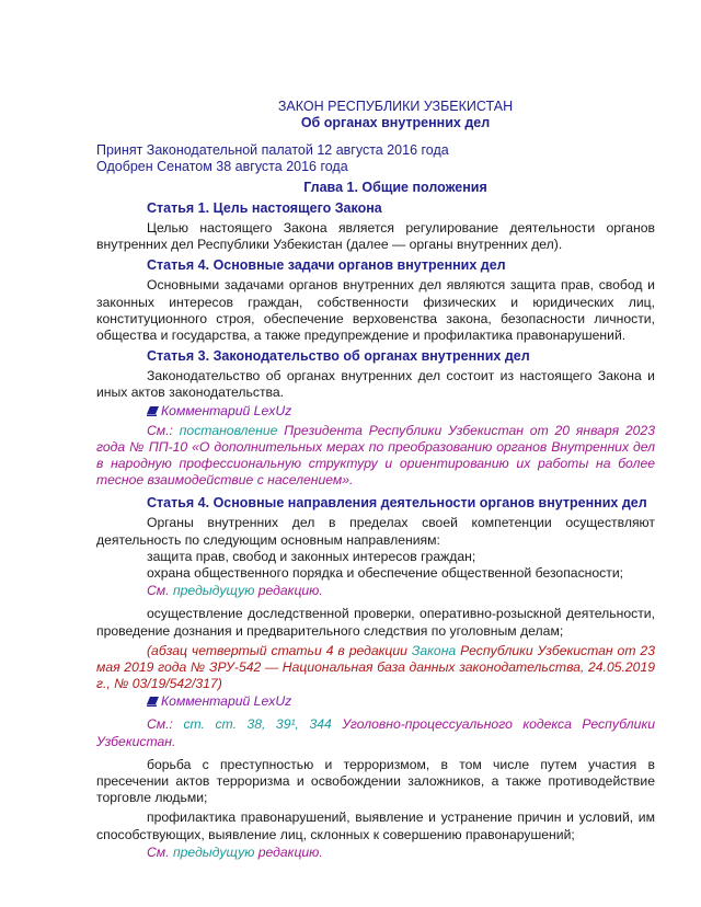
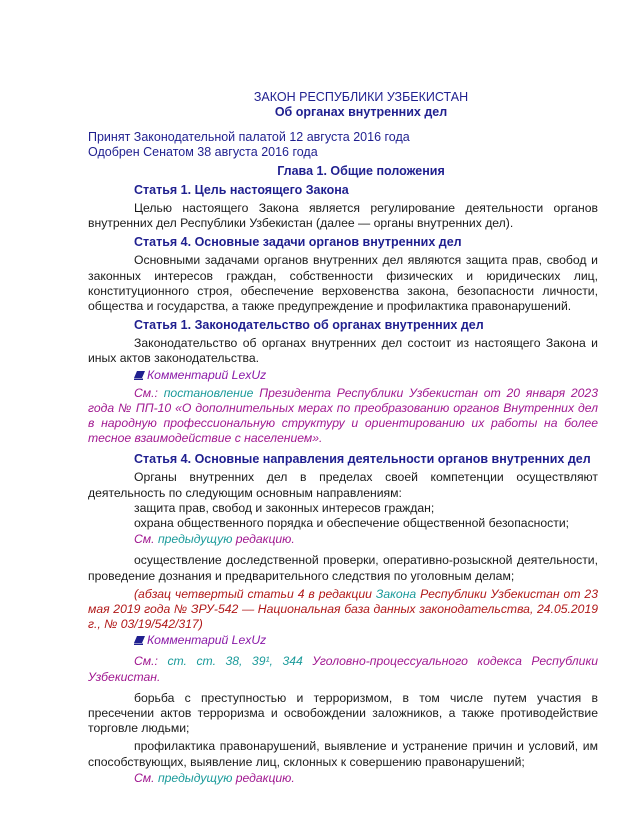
  ЗАКОН РЕСПУБЛИКИ УЗБЕКИСТАН
  Об органах внутренних дел
  Принят Законодательной палатой 12 августа 2016 года
  Одобрен Сенатом 38 августа 2016 года
  Глава 1. Общие положения
  Статья 1. Цель настоящего Закона
  Целью настоящего Закона является регулирование деятельности органов внутренних дел Республики Узбекистан (далее — органы внутренних дел).
  Статья 4. Основные задачи органов внутренних дел
  Основными задачами органов внутренних дел являются защита прав, свобод и законных интересов граждан, собственности физических и юридических лиц, конституционного строя, обеспечение верховенства закона, безопасности личности, общества и государства, а также предупреждение и профилактика правонарушений.
- Статья 3. Законодательство об органах внутренних дел
+ Статья 1. Законодательство об органах внутренних дел
  Законодательство об органах внутренних дел состоит из настоящего Закона и иных актов законодательства.
  Комментарий LexUz
  См.: постановление Президента Республики Узбекистан от 20 января 2023 года № ПП-10 «О дополнительных мерах по преобразованию органов Внутренних дел в народную профессиональную структуру и ориентированию их работы на более тесное взаимодействие с населением».
  Статья 4. Основные направления деятельности органов внутренних дел
  Органы внутренних дел в пределах своей компетенции осуществляют деятельность по следующим основным направлениям:
  защита прав, свобод и законных интересов граждан;
  охрана общественного порядка и обеспечение общественной безопасности;
  См. предыдущую редакцию.
  осуществление доследственной проверки, оперативно-розыскной деятельности, проведение дознания и предварительного следствия по уголовным делам;
  (абзац четвертый статьи 4 в редакции Закона Республики Узбекистан от 23 мая 2019 года № ЗРУ-542 — Национальная база данных законодательства, 24.05.2019 г., № 03/19/542/317)
  Комментарий LexUz
  См.: ст. ст. 38, 39¹, 344 Уголовно-процессуального кодекса Республики Узбекистан.
  борьба с преступностью и терроризмом, в том числе путем участия в пресечении актов терроризма и освобождении заложников, а также противодействие торговле людьми;
  профилактика правонарушений, выявление и устранение причин и условий, им способствующих, выявление лиц, склонных к совершению правонарушений;
  См. предыдущую редакцию.
